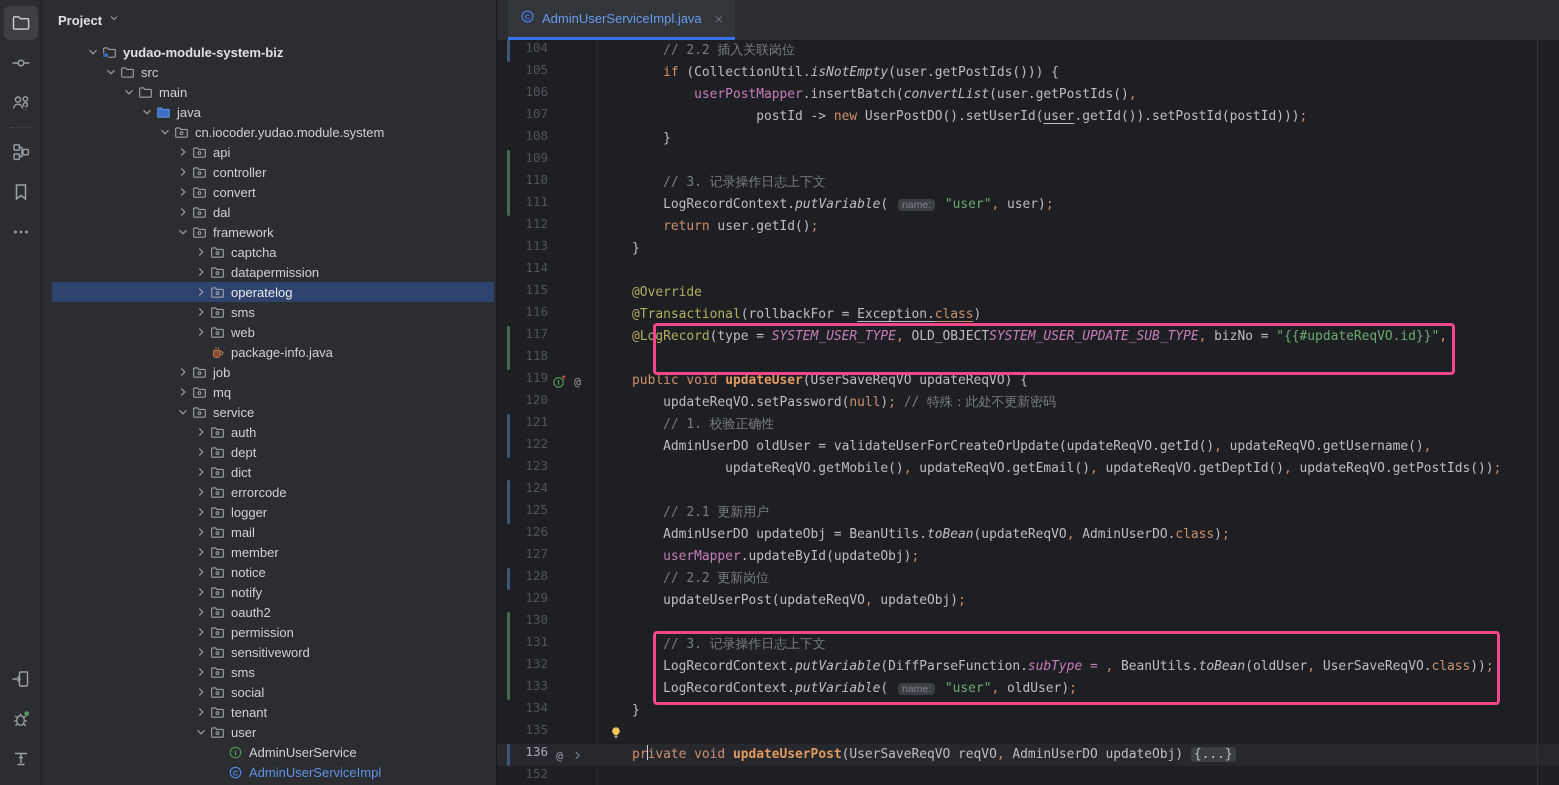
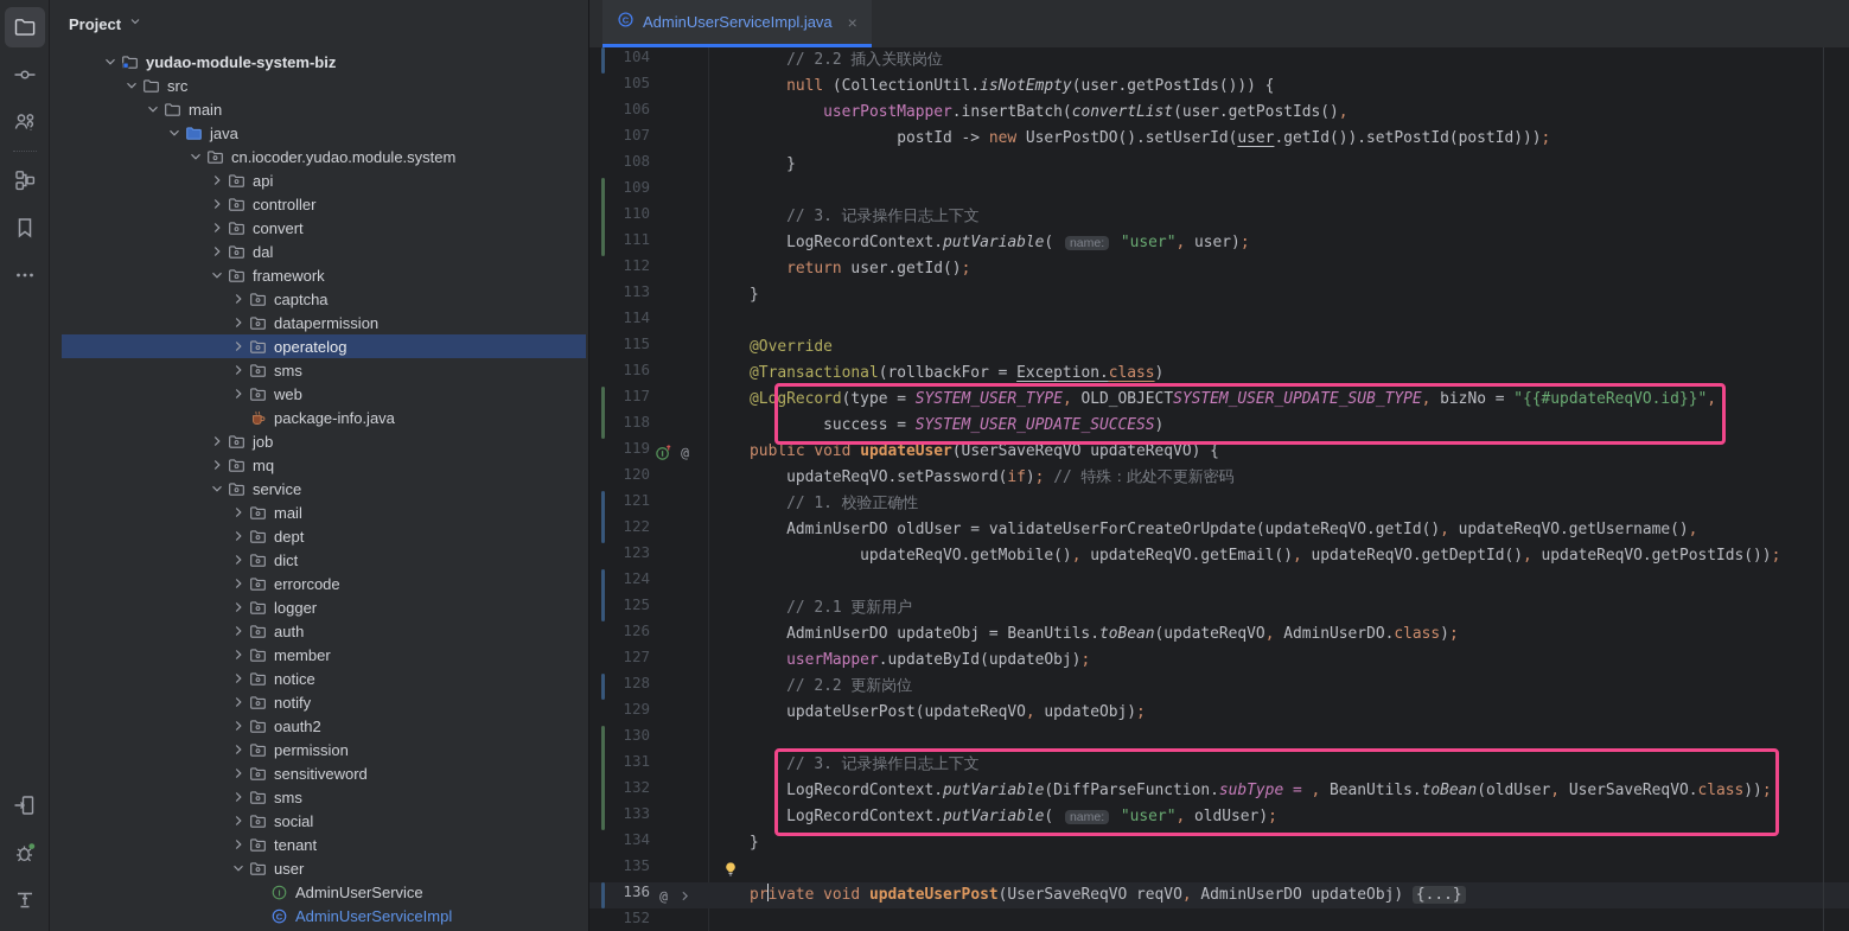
  Project
  yudao-module-system-biz
  src
  main
  java
  cn.iocoder.yudao.module.system
  api
  controller
  convert
  dal
  framework
  captcha
  datapermission
  operatelog
  sms
  web
  package-info.java
  job
  mq
  service
- auth
+ mail
  dept
  dict
  errorcode
  logger
- mail
+ auth
  member
  notice
  notify
  oauth2
  permission
  sensitiveword
  sms
  social
  tenant
  user
  I
  AdminUserService
  C
  AdminUserServiceImpl
  C
  AdminUserServiceImpl.java
  ×
  104
  // 2.2 插入关联岗位
  105
- if (CollectionUtil.isNotEmpty(user.getPostIds())) {
+ null (CollectionUtil.isNotEmpty(user.getPostIds())) {
  106
  userPostMapper.insertBatch(convertList(user.getPostIds(),
  107
  postId -> new UserPostDO().setUserId(user.getId()).setPostId(postId)));
  108
  }
  109
  110
  // 3. 记录操作日志上下文
  111
  LogRecordContext.putVariable( name: "user", user);
  112
  return user.getId();
  113
  }
  114
  115
  @Override
  116
  @Transactional(rollbackFor = Exception.class)
  117
  @LogRecord(type = SYSTEM_USER_TYPE, OLD_OBJECTSYSTEM_USER_UPDATE_SUB_TYPE, bizNo = "{{#updateReqVO.id}}",
  118
+ success = SYSTEM_USER_UPDATE_SUCCESS)
  119
  @
  public void updateUser(UserSaveReqVO updateReqVO) {
  120
- updateReqVO.setPassword(null); // 特殊：此处不更新密码
+ updateReqVO.setPassword(if); // 特殊：此处不更新密码
  121
  // 1. 校验正确性
  122
  AdminUserDO oldUser = validateUserForCreateOrUpdate(updateReqVO.getId(), updateReqVO.getUsername(),
  123
  updateReqVO.getMobile(), updateReqVO.getEmail(), updateReqVO.getDeptId(), updateReqVO.getPostIds());
  124
  125
  // 2.1 更新用户
  126
  AdminUserDO updateObj = BeanUtils.toBean(updateReqVO, AdminUserDO.class);
  127
  userMapper.updateById(updateObj);
  128
  // 2.2 更新岗位
  129
  updateUserPost(updateReqVO, updateObj);
  130
  131
  // 3. 记录操作日志上下文
  132
  LogRecordContext.putVariable(DiffParseFunction.subType = , BeanUtils.toBean(oldUser, UserSaveReqVO.class));
  133
  LogRecordContext.putVariable( name: "user", oldUser);
  134
  }
  135
  136
  @
  private void updateUserPost(UserSaveReqVO reqVO, AdminUserDO updateObj) {...}
  152
